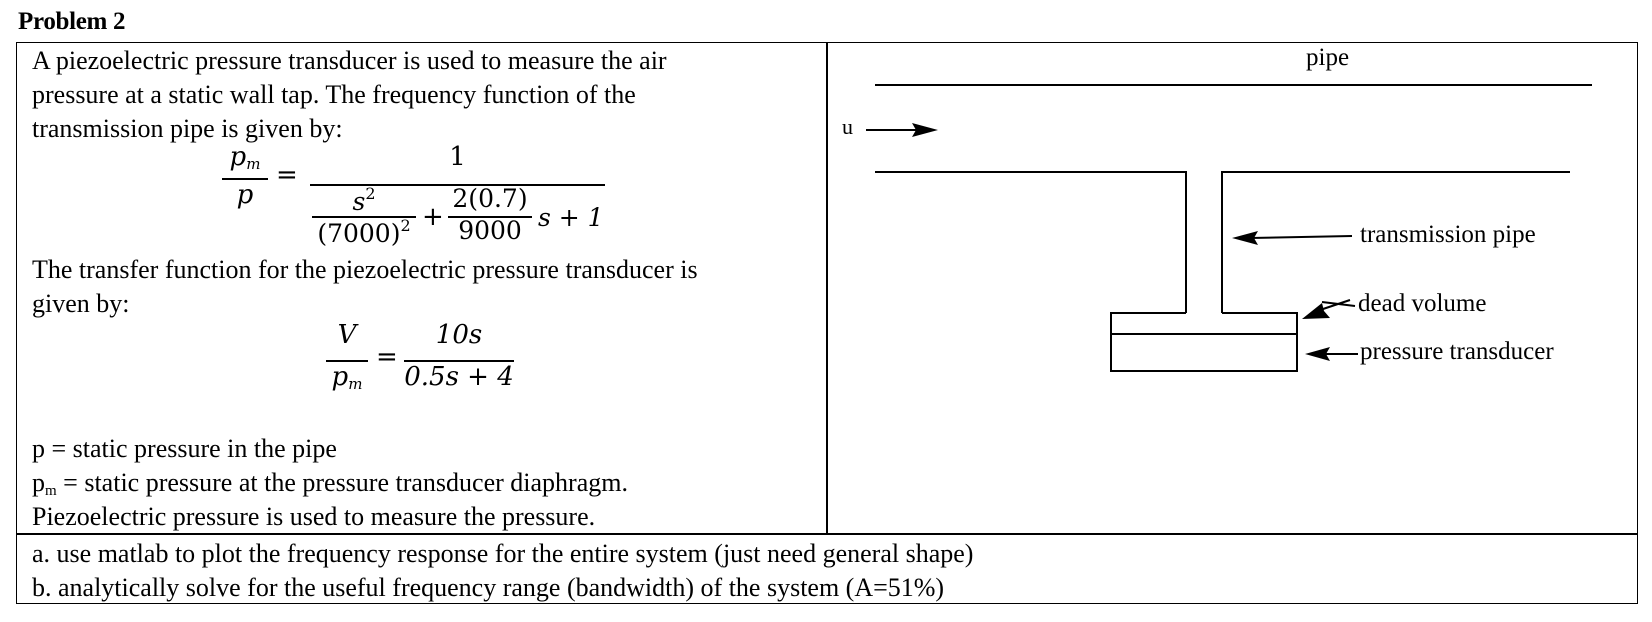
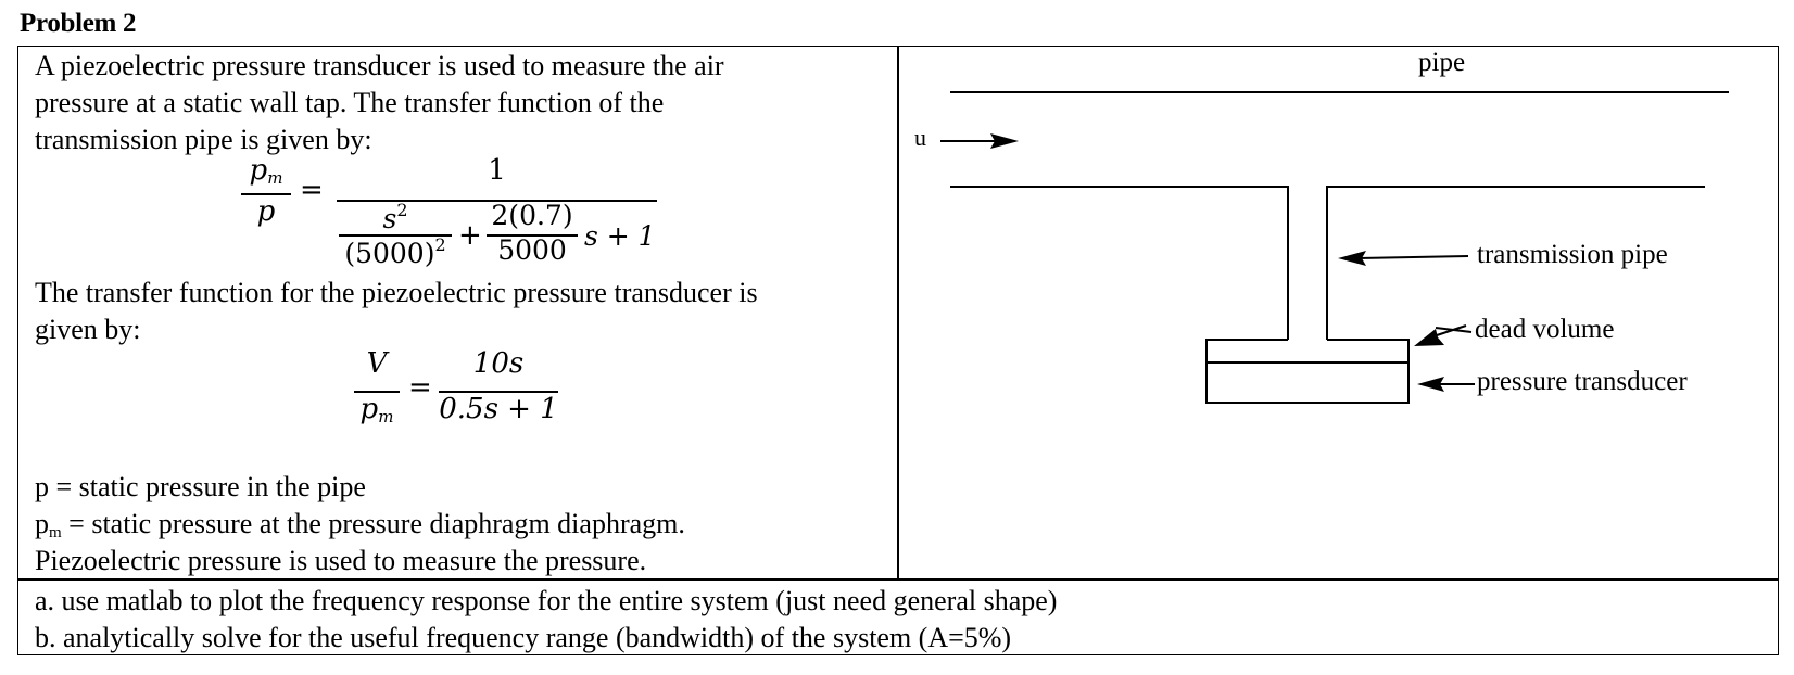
  Problem 2
  A piezoelectric pressure transducer is used to measure the air
- pressure at a static wall tap. The frequency function of the
+ pressure at a static wall tap. The transfer function of the
  transmission pipe is given by:
  pm
  p
  =
  1
  s2
- (7000)2
+ (5000)2
  +
  2(0.7)
- 9000
+ 5000
  s + 1
  The transfer function for the piezoelectric pressure transducer is
  given by:
  V
  pm
  =
  10s
- 0.5s + 4
+ 0.5s + 1
  p = static pressure in the pipe
- pm = static pressure at the pressure transducer diaphragm.
+ pm = static pressure at the pressure diaphragm diaphragm.
  Piezoelectric pressure is used to measure the pressure.
  a. use matlab to plot the frequency response for the entire system (just need general shape)
- b. analytically solve for the useful frequency range (bandwidth) of the system (A=51%)
+ b. analytically solve for the useful frequency range (bandwidth) of the system (A=5%)
  pipe
  u
  transmission pipe
  dead volume
  pressure transducer
